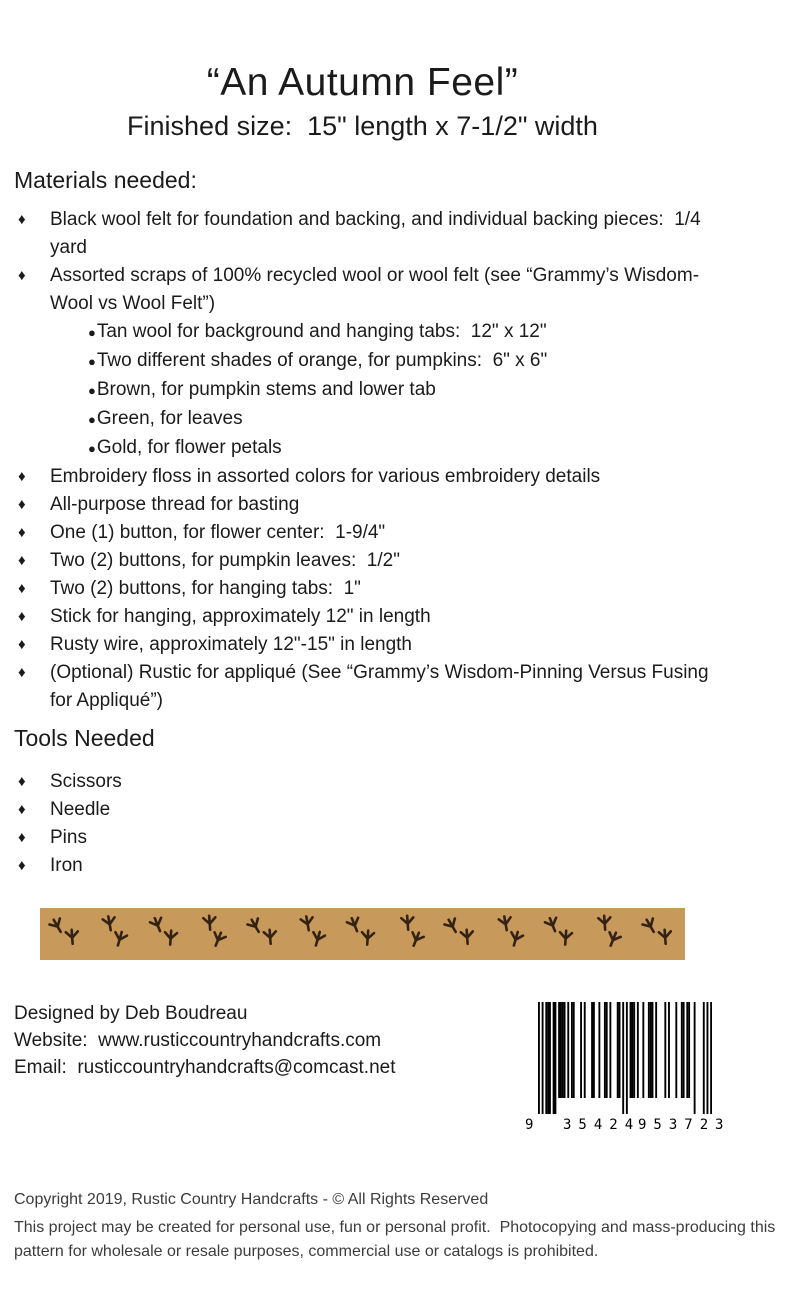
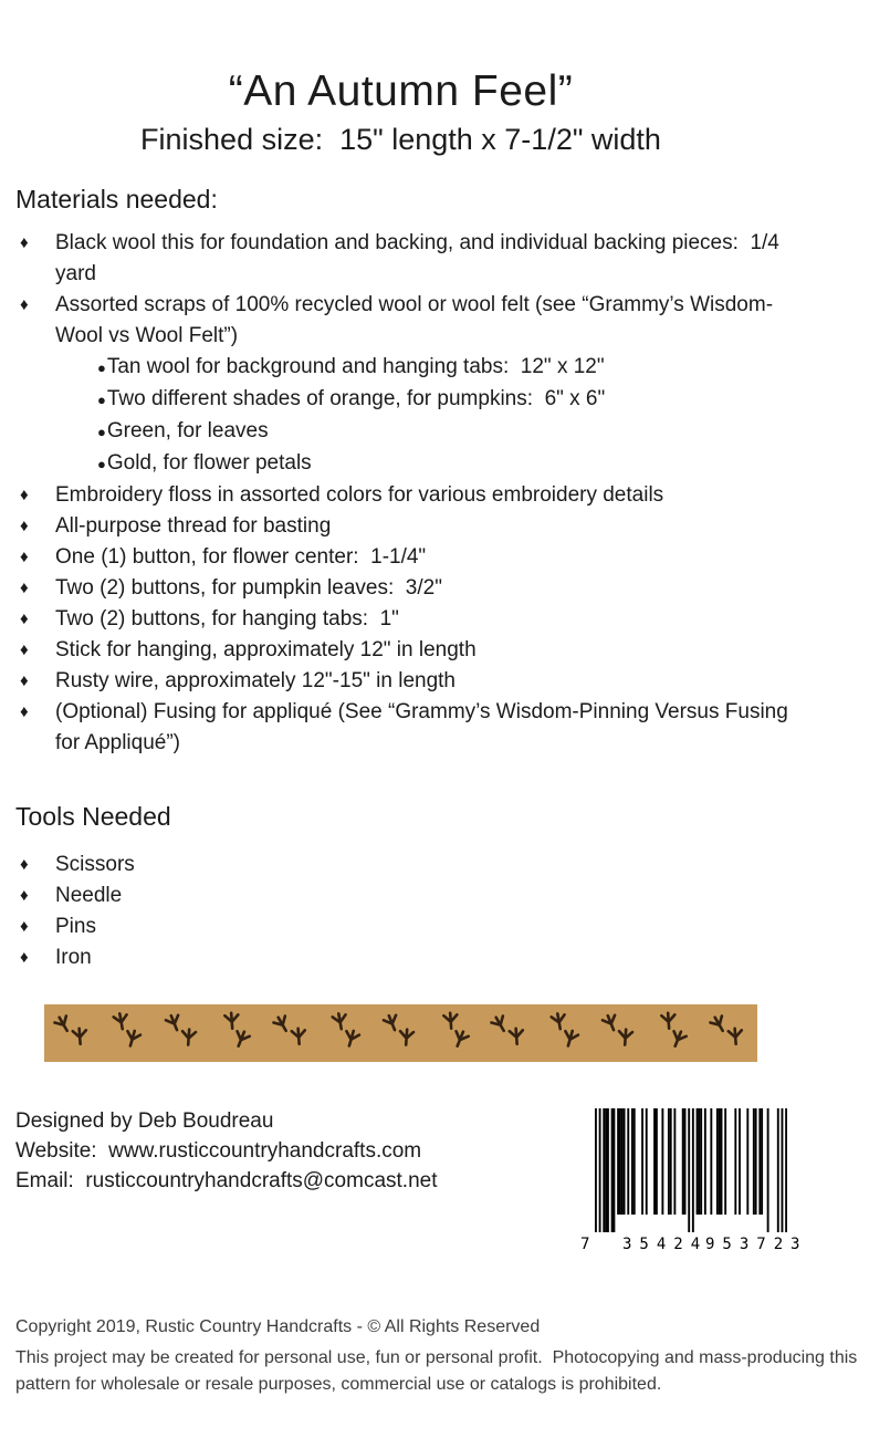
  “An Autumn Feel”
  Finished size: 15" length x 7-1/2" width
  Materials needed:
  ♦
- Black wool felt for foundation and backing, and individual backing pieces: 1/4 yard
+ Black wool this for foundation and backing, and individual backing pieces: 1/4 yard
  ♦
  Assorted scraps of 100% recycled wool or wool felt (see “Grammy’s Wisdom-Wool vs Wool Felt”)
  ●Tan wool for background and hanging tabs: 12" x 12"
  ●Two different shades of orange, for pumpkins: 6" x 6"
- ●Brown, for pumpkin stems and lower tab
  ●Green, for leaves
  ●Gold, for flower petals
  ♦
  Embroidery floss in assorted colors for various embroidery details
  ♦
  All-purpose thread for basting
  ♦
- One (1) button, for flower center: 1-9/4"
+ One (1) button, for flower center: 1-1/4"
  ♦
- Two (2) buttons, for pumpkin leaves: 1/2"
+ Two (2) buttons, for pumpkin leaves: 3/2"
  ♦
  Two (2) buttons, for hanging tabs: 1"
  ♦
  Stick for hanging, approximately 12" in length
  ♦
  Rusty wire, approximately 12"-15" in length
  ♦
- (Optional) Rustic for appliqué (See “Grammy’s Wisdom-Pinning Versus Fusing for Appliqué”)
+ (Optional) Fusing for appliqué (See “Grammy’s Wisdom-Pinning Versus Fusing for Appliqué”)
  Tools Needed
  ♦
  Scissors
  ♦
  Needle
  ♦
  Pins
  ♦
  Iron
  Designed by Deb Boudreau
  Website: www.rusticcountryhandcrafts.com
  Email: rusticcountryhandcrafts@comcast.net
- 9
+ 7
  35424
  95372
  3
  Copyright 2019, Rustic Country Handcrafts - © All Rights Reserved
  This project may be created for personal use, fun or personal profit. Photocopying and mass-producing this pattern for wholesale or resale purposes, commercial use or catalogs is prohibited.
